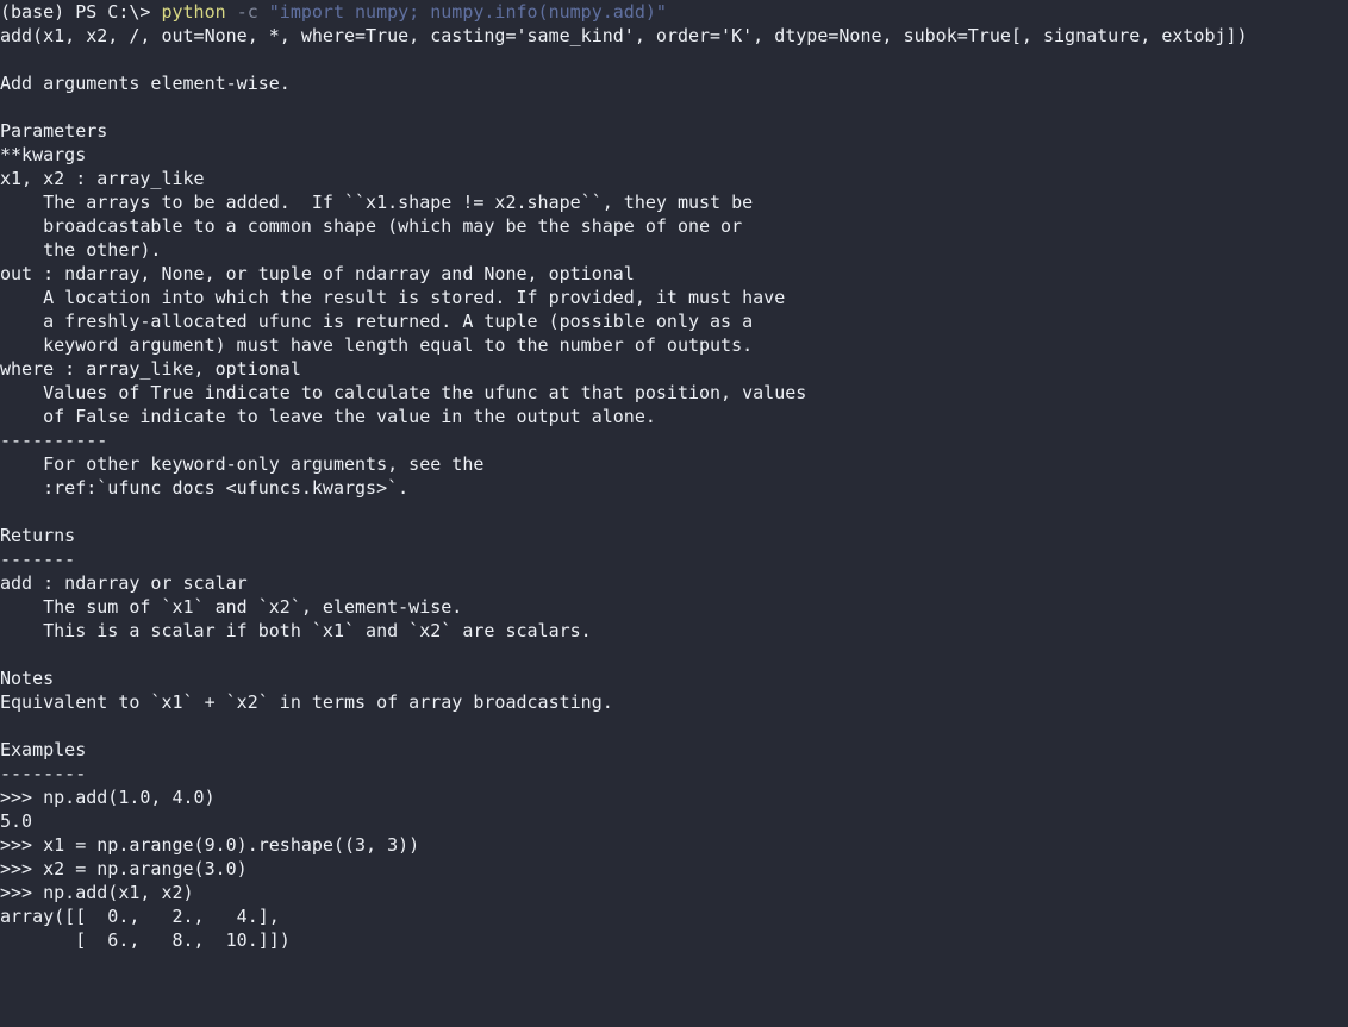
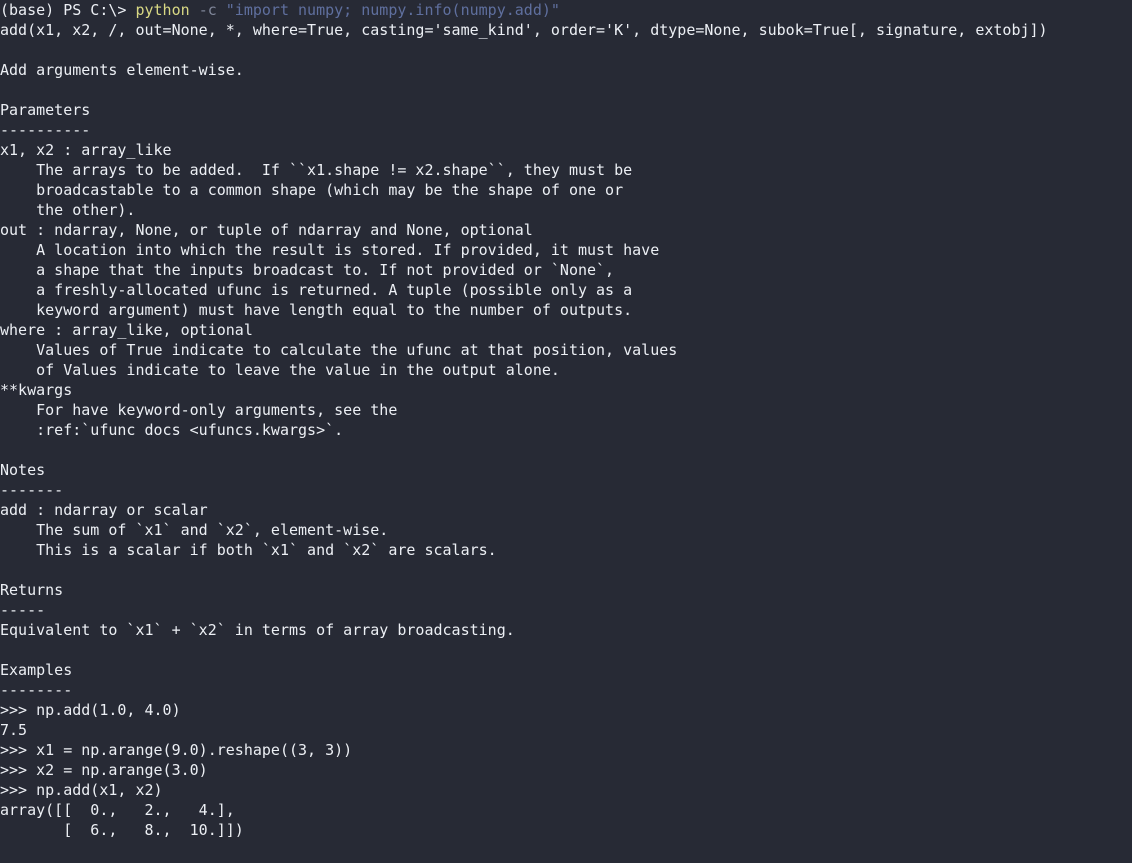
  (base) PS C:\> python -c "import numpy; numpy.info(numpy.add)"
  add(x1, x2, /, out=None, *, where=True, casting='same_kind', order='K', dtype=None, subok=True[, signature, extobj])
  Add arguments element-wise.
  Parameters
- **kwargs
+ ----------
  x1, x2 : array_like
  The arrays to be added. If ``x1.shape != x2.shape``, they must be
  broadcastable to a common shape (which may be the shape of one or
  the other).
  out : ndarray, None, or tuple of ndarray and None, optional
  A location into which the result is stored. If provided, it must have
+ a shape that the inputs broadcast to. If not provided or `None`,
  a freshly-allocated ufunc is returned. A tuple (possible only as a
  keyword argument) must have length equal to the number of outputs.
  where : array_like, optional
  Values of True indicate to calculate the ufunc at that position, values
- of False indicate to leave the value in the output alone.
+ of Values indicate to leave the value in the output alone.
- ----------
+ **kwargs
- For other keyword-only arguments, see the
+ For have keyword-only arguments, see the
  :ref:`ufunc docs <ufuncs.kwargs>`.
- Returns
+ Notes
  -------
  add : ndarray or scalar
  The sum of `x1` and `x2`, element-wise.
  This is a scalar if both `x1` and `x2` are scalars.
- Notes
+ Returns
+ -----
  Equivalent to `x1` + `x2` in terms of array broadcasting.
  Examples
  --------
  >>> np.add(1.0, 4.0)
- 5.0
+ 7.5
  >>> x1 = np.arange(9.0).reshape((3, 3))
  >>> x2 = np.arange(3.0)
  >>> np.add(x1, x2)
  array([[ 0., 2., 4.],
  [ 6., 8., 10.]])
